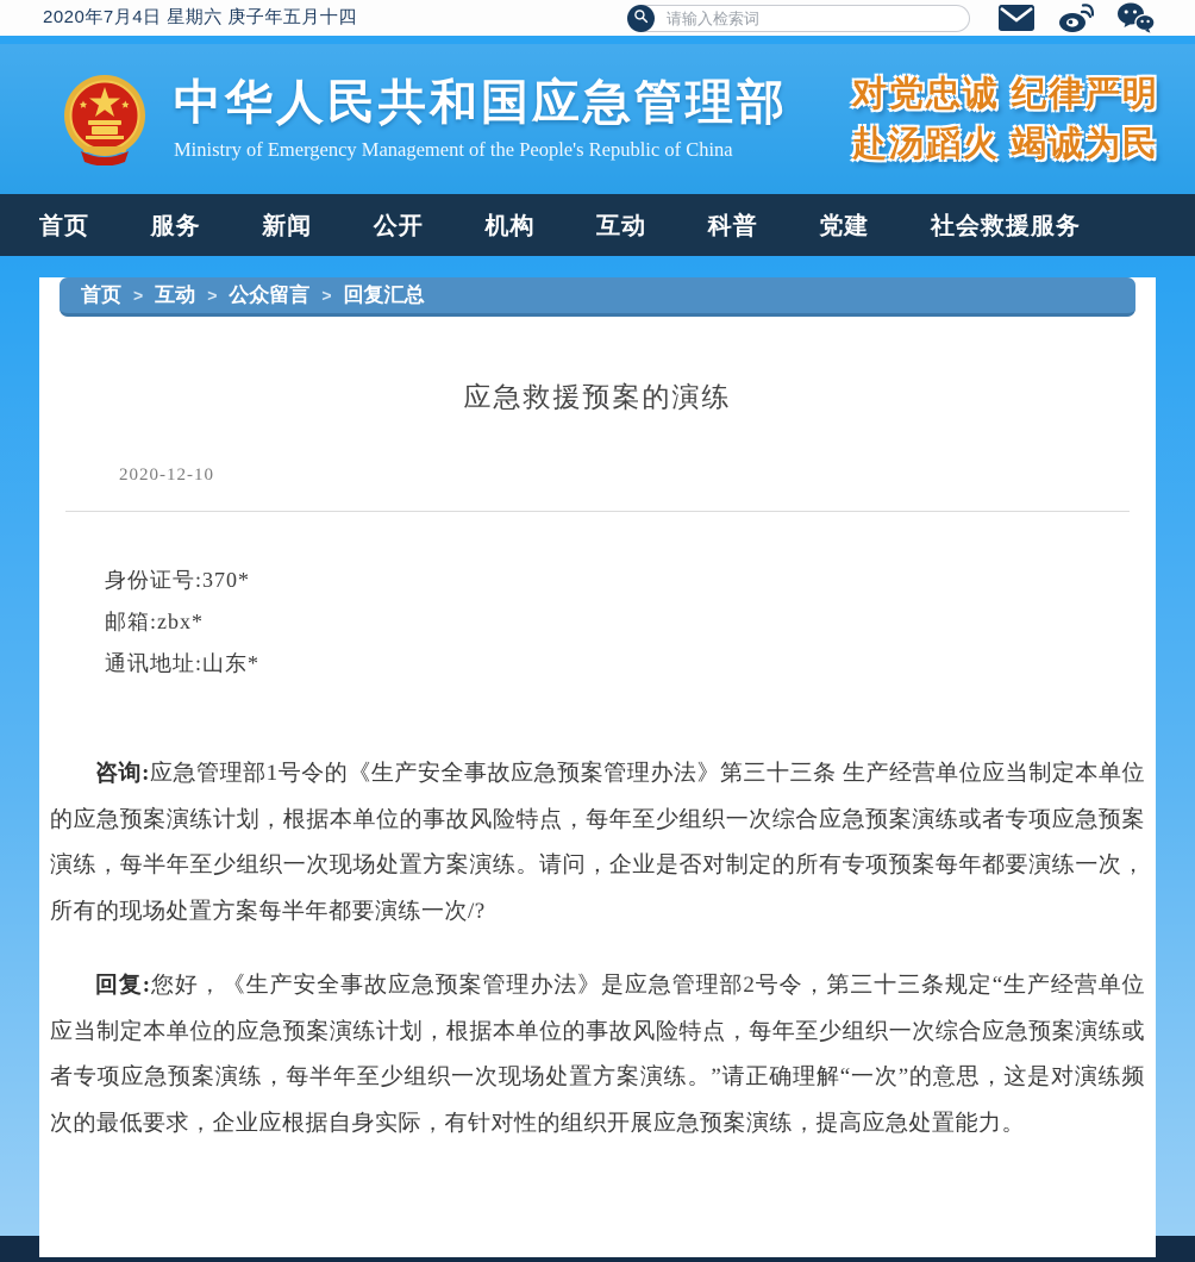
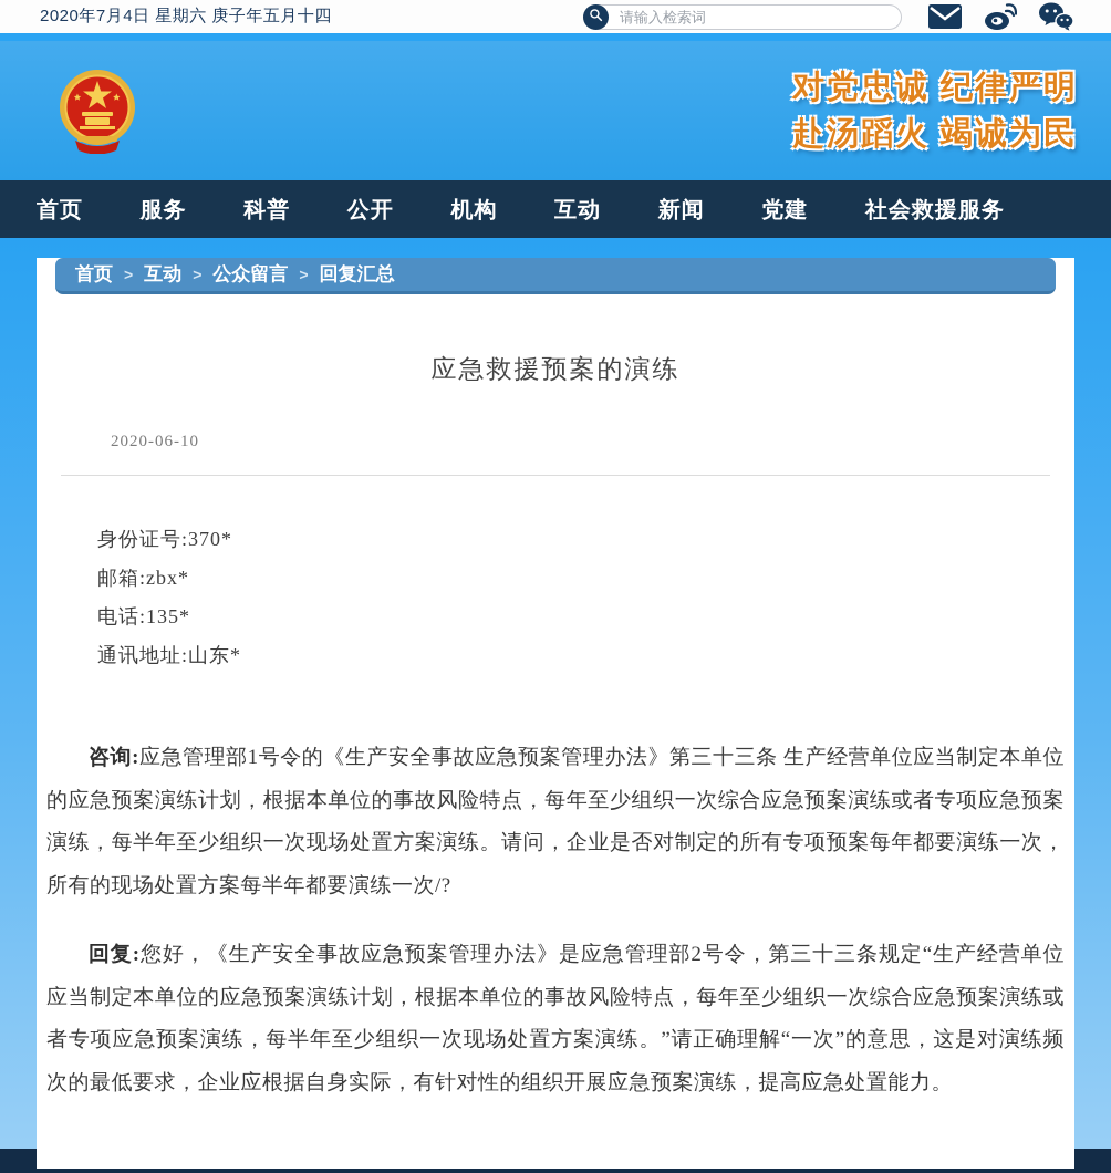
  2020年7月4日 星期六 庚子年五月十四
  请输入检索词
- 中华人民共和国应急管理部
- Ministry of Emergency Management of the People's Republic of China
  对党忠诚 纪律严明
  赴汤蹈火 竭诚为民
  首页
  服务
- 新闻
+ 科普
  公开
  机构
  互动
- 科普
+ 新闻
  党建
  社会救援服务
  首页
  >
  互动
  >
  公众留言
  >
  回复汇总
  应急救援预案的演练
- 2020-12-10
+ 2020-06-10
  身份证号:370*
  邮箱:zbx*
+ 电话:135*
  通讯地址:山东*
  咨询:应急管理部1号令的《生产安全事故应急预案管理办法》第三十三条 生产经营单位应当制定本单位的应急预案演练计划，根据本单位的事故风险特点，每年至少组织一次综合应急预案演练或者专项应急预案演练，每半年至少组织一次现场处置方案演练。请问，企业是否对制定的所有专项预案每年都要演练一次，所有的现场处置方案每半年都要演练一次/?
  回复:您好，《生产安全事故应急预案管理办法》是应急管理部2号令，第三十三条规定“生产经营单位应当制定本单位的应急预案演练计划，根据本单位的事故风险特点，每年至少组织一次综合应急预案演练或者专项应急预案演练，每半年至少组织一次现场处置方案演练。”请正确理解“一次”的意思，这是对演练频次的最低要求，企业应根据自身实际，有针对性的组织开展应急预案演练，提高应急处置能力。
